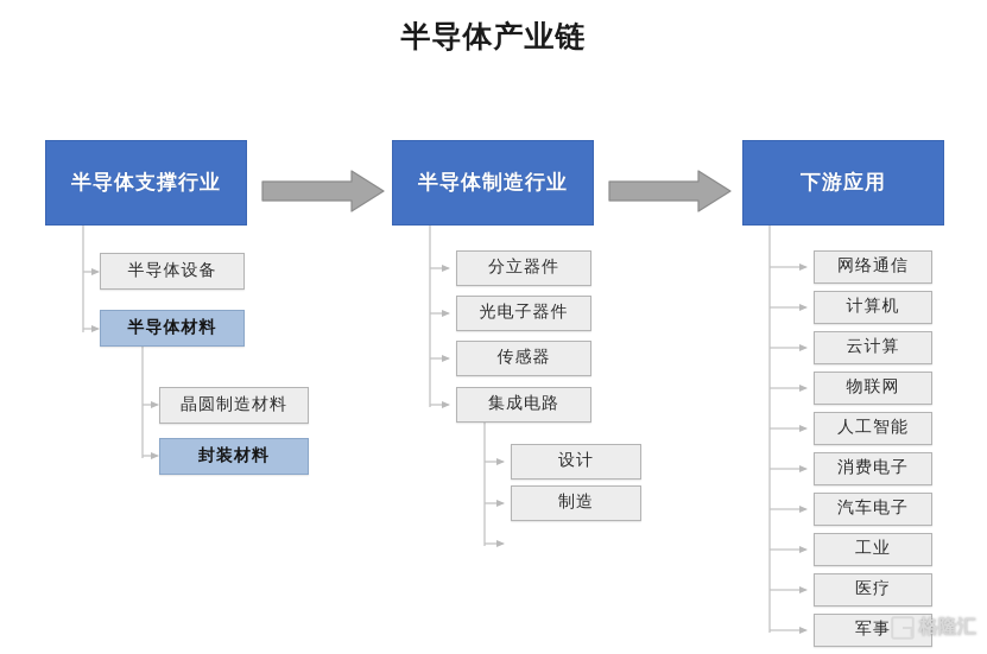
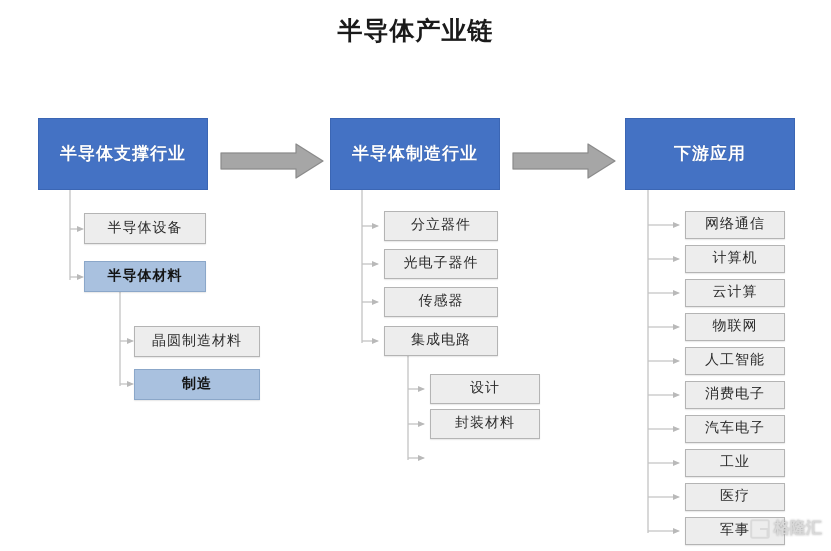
  半导体产业链
  半导体支撑行业
  半导体设备
  半导体材料
  晶圆制造材料
- 封装材料
+ 制造
  半导体制造行业
  分立器件
  光电子器件
  传感器
  集成电路
  设计
- 制造
+ 封装材料
  下游应用
  网络通信
  计算机
  云计算
  物联网
  人工智能
  消费电子
  汽车电子
  工业
  医疗
  军事
  格隆汇
